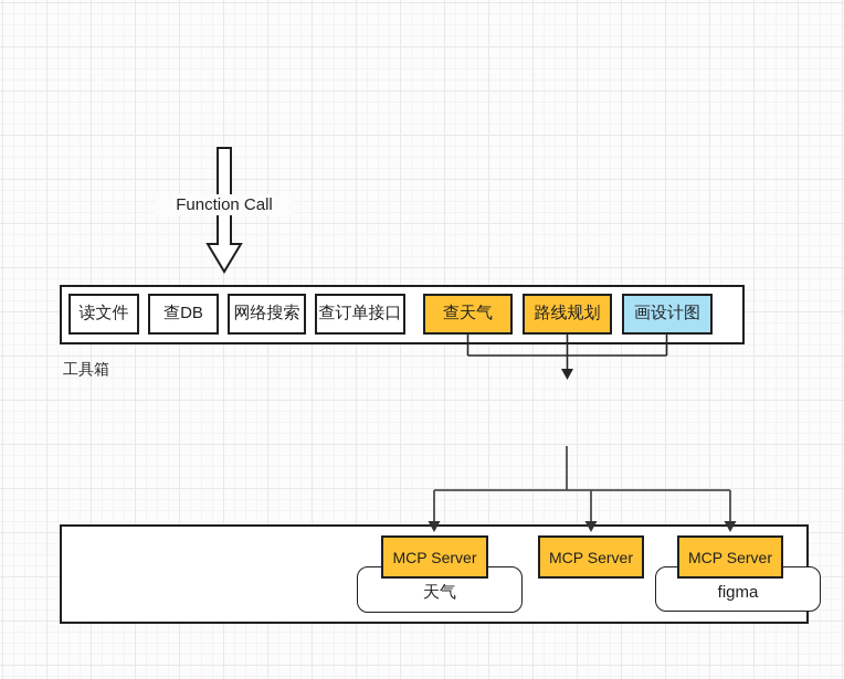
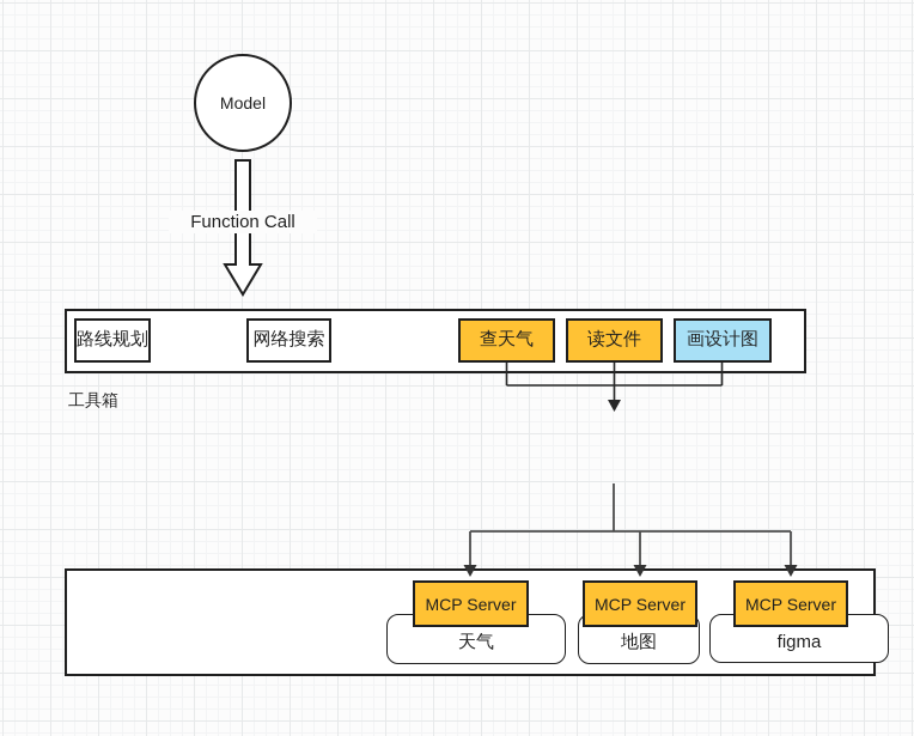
+ Model
  Function Call
- 读文件
+ 路线规划
- 查DB
  网络搜索
- 查订单接口
  查天气
- 路线规划
+ 读文件
  画设计图
  工具箱
  天气
+ 地图
  figma
  MCP Server
  MCP Server
  MCP Server
